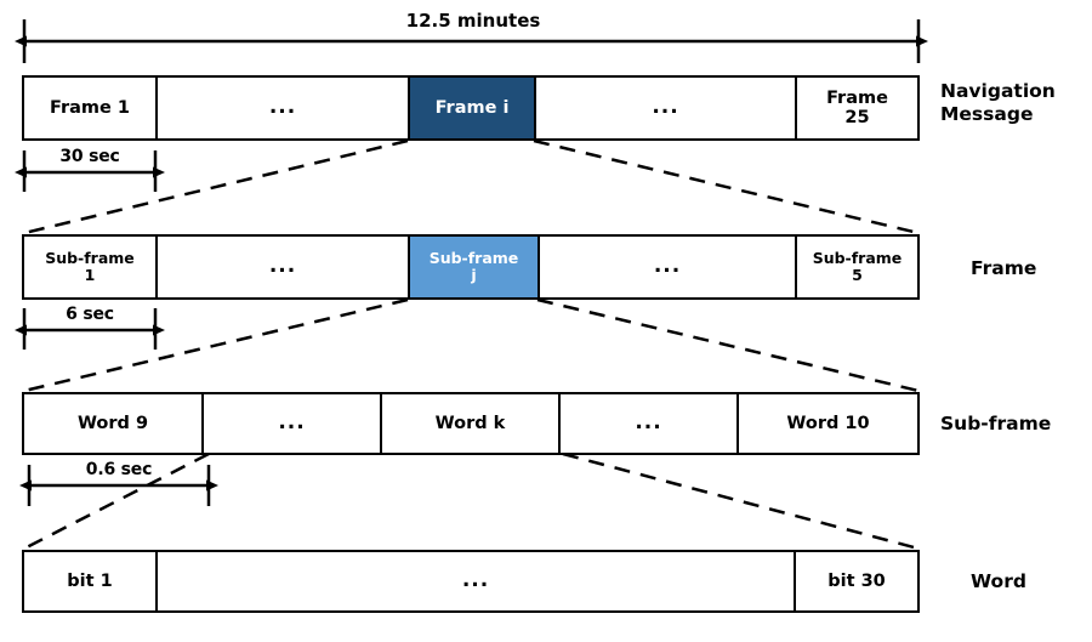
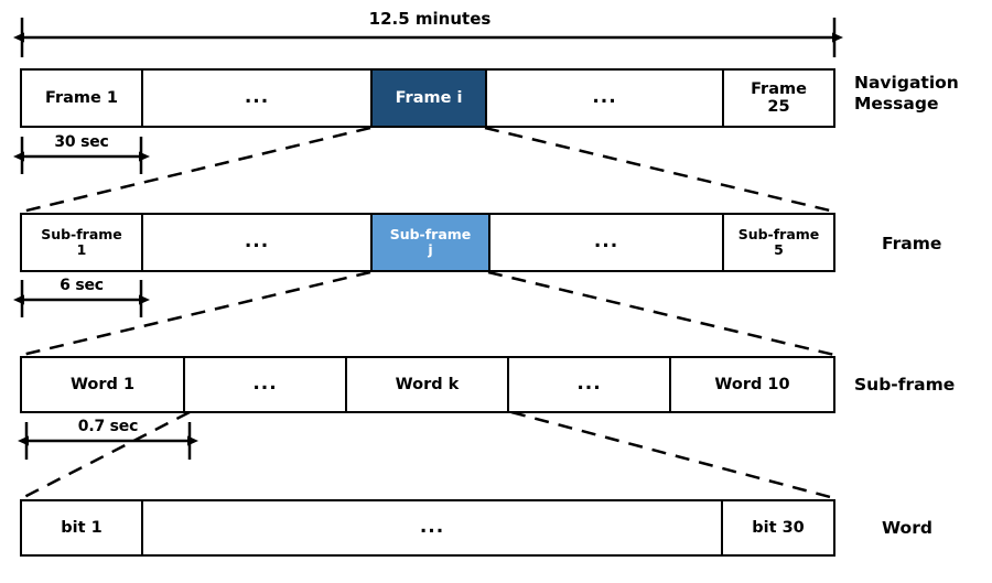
  12.5 minutes
  Frame 1
  ...
  Frame i
  ...
  Frame
  25
  30 sec
  Navigation
  Message
  Sub-frame
  1
  ...
  Sub-frame
  j
  ...
  Sub-frame
  5
  6 sec
  Frame
- Word 9
+ Word 1
  ...
  Word k
  ...
  Word 10
- 0.6 sec
+ 0.7 sec
  Sub-frame
  bit 1
  ...
  bit 30
  Word
